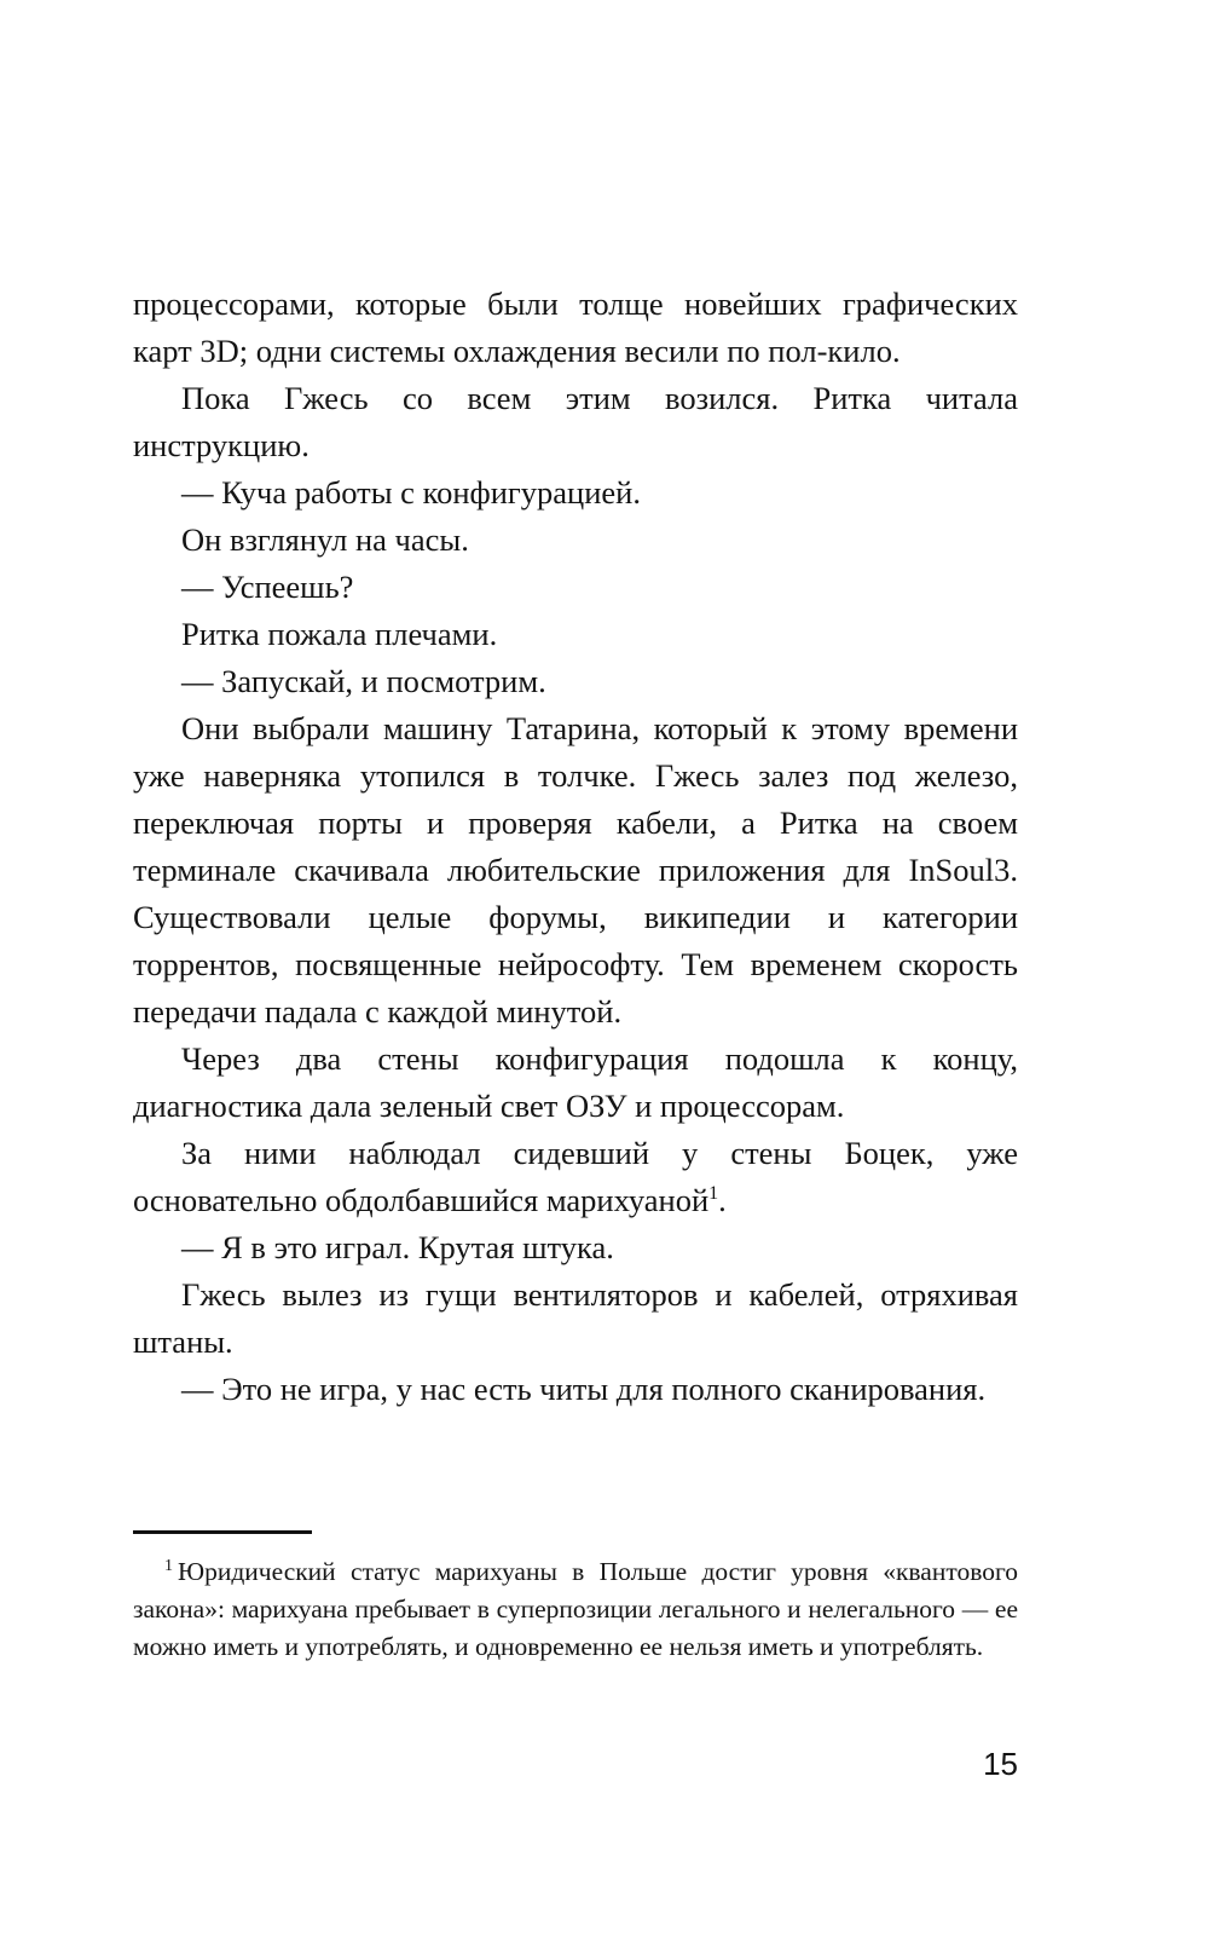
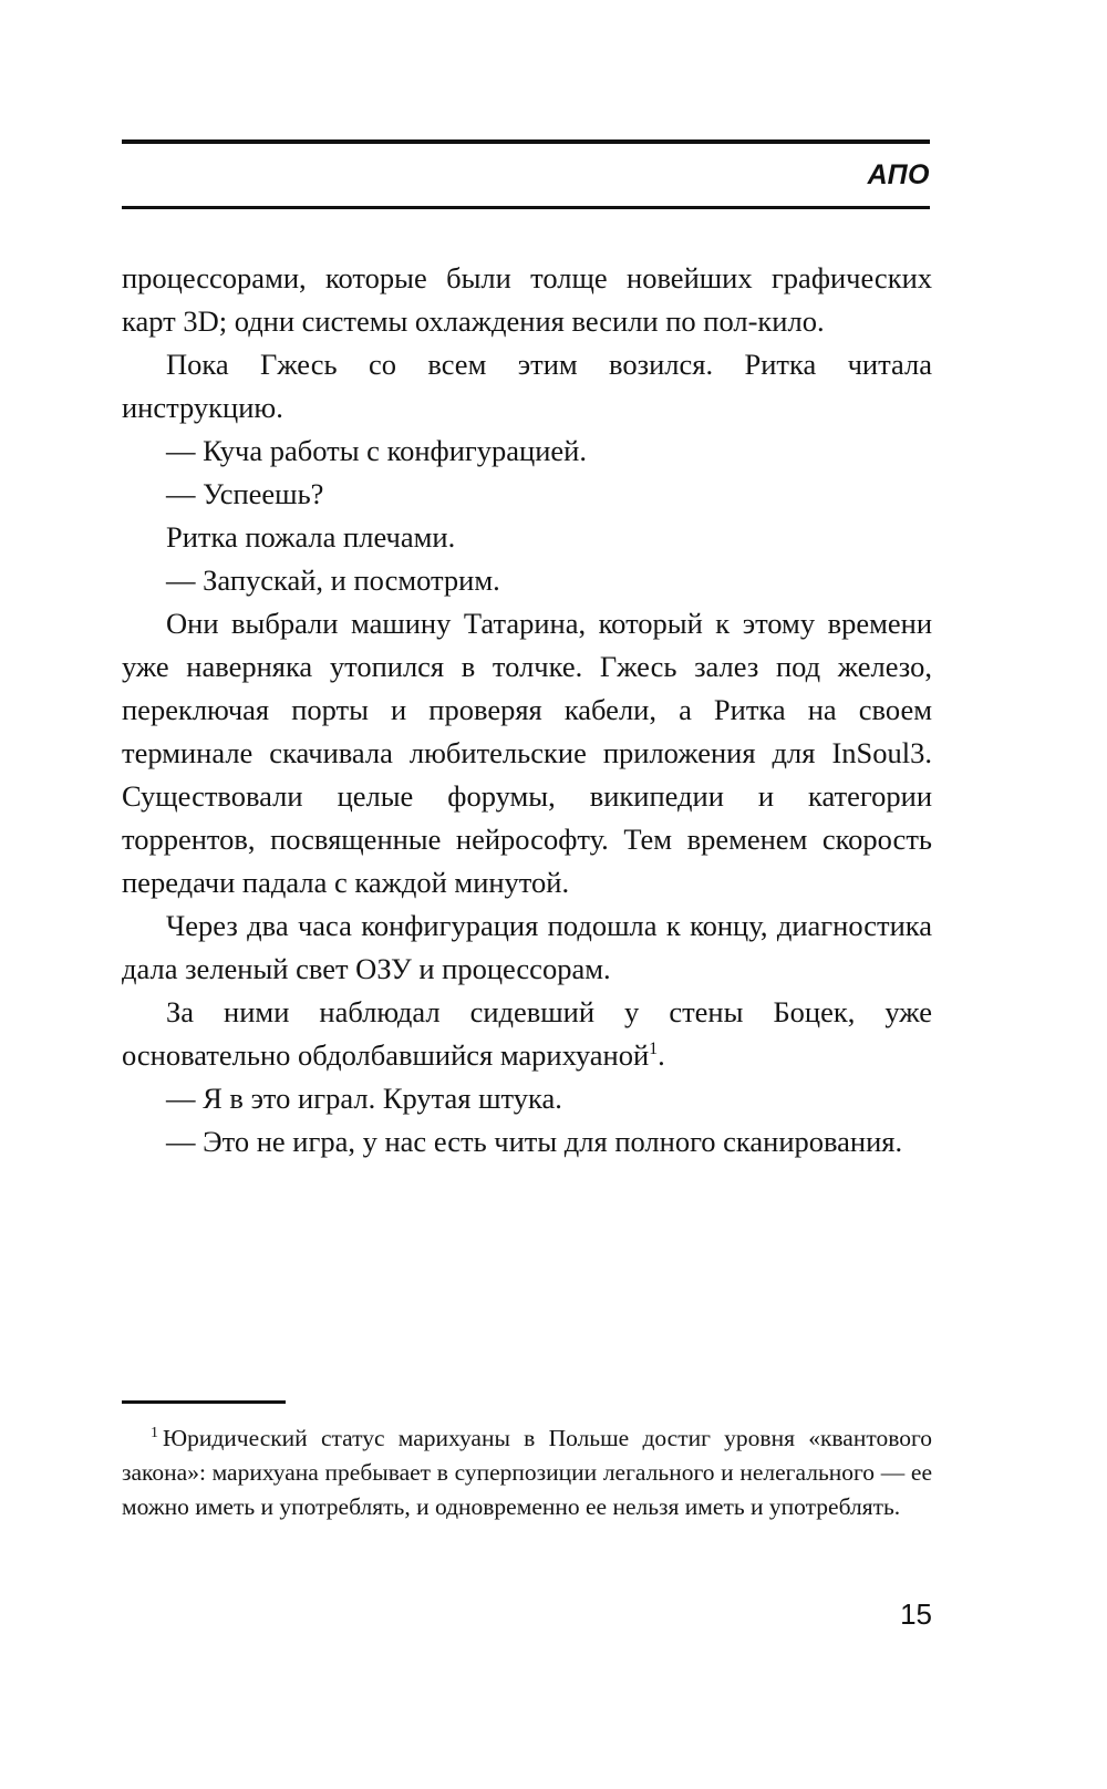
+ АПО
  процессорами, которые были толще новейших графических карт 3D; одни системы охлаждения весили по пол-кило.
  Пока Гжесь со всем этим возился. Ритка читала инструкцию.
  — Куча работы с конфигурацией.
- Он взглянул на часы.
  — Успеешь?
  Ритка пожала плечами.
  — Запускай, и посмотрим.
  Они выбрали машину Татарина, который к этому времени уже наверняка утопился в толчке. Гжесь залез под железо, переключая порты и проверяя кабели, а Ритка на своем терминале скачивала любительские приложения для InSoul3. Существовали целые форумы, википедии и категории торрентов, посвященные нейрософту. Тем временем скорость передачи падала с каждой минутой.
- Через два стены конфигурация подошла к концу, диагностика дала зеленый свет ОЗУ и процессорам.
+ Через два часа конфигурация подошла к концу, диагностика дала зеленый свет ОЗУ и процессорам.
  За ними наблюдал сидевший у стены Боцек, уже основательно обдолбавшийся марихуаной1.
  — Я в это играл. Крутая штука.
- Гжесь вылез из гущи вентиляторов и кабелей, отряхивая штаны.
  — Это не игра, у нас есть читы для полного сканирования.
  1 Юридический статус марихуаны в Польше достиг уровня «квантового закона»: марихуана пребывает в суперпозиции легального и нелегального — ее можно иметь и употреблять, и одновременно ее нельзя иметь и употреблять.
  15
